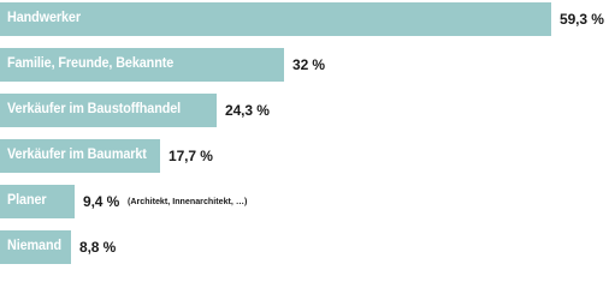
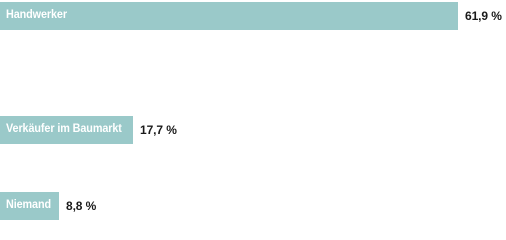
  Handwerker
- 59,3 %
+ 61,9 %
- Familie, Freunde, Bekannte
- 32 %
- Verkäufer im Baustoffhandel
- 24,3 %
  Verkäufer im Baumarkt
  17,7 %
- Planer
- 9,4 %
- (Architekt, Innenarchitekt, …)
  Niemand
  8,8 %
